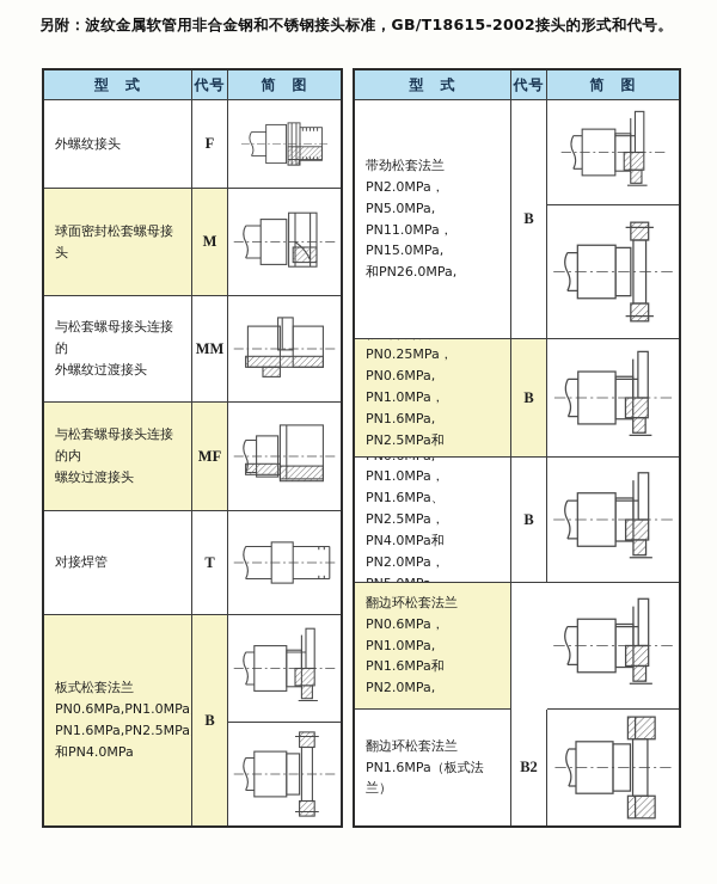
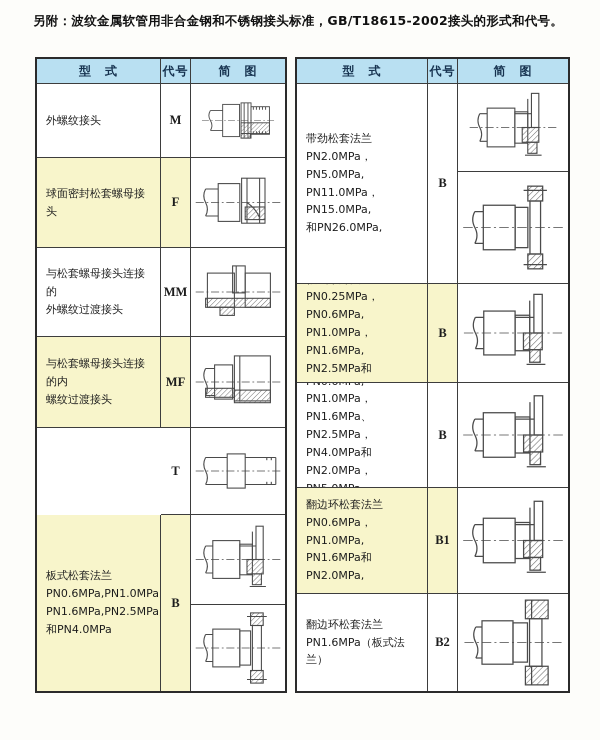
  另附：波纹金属软管用非合金钢和不锈钢接头标准，GB/T18615-2002接头的形式和代号。
  型 式
  代号
  简 图
  外螺纹接头
- F
+ M
  球面密封松套螺母接头
- M
+ F
  与松套螺母接头连接的
  外螺纹过渡接头
  MM
  与松套螺母接头连接的内
  螺纹过渡接头
  MF
- 对接焊管
  T
  板式松套法兰
  PN0.6MPa,PN1.0MPa
  PN1.6MPa,PN2.5MPa
  和PN4.0MPa
  B
  型 式
  代号
  简 图
  带劲松套法兰
  PN2.0MPa，PN5.0MPa,
  PN11.0MPa，PN15.0MPa,
  和PN26.0MPa,
  B
  PN0.25MPa，PN0.6MPa,
  PN1.0MPa，PN1.6MPa,
  B
  PN1.0MPa，PN1.6MPa、
  PN2.5MPa，PN4.0MPa和
  B
  翻边环松套法兰
  PN0.6MPa，PN1.0MPa,
  PN1.6MPa和PN2.0MPa,
+ B1
  翻边环松套法兰
  PN1.6MPa（板式法兰）
  B2
